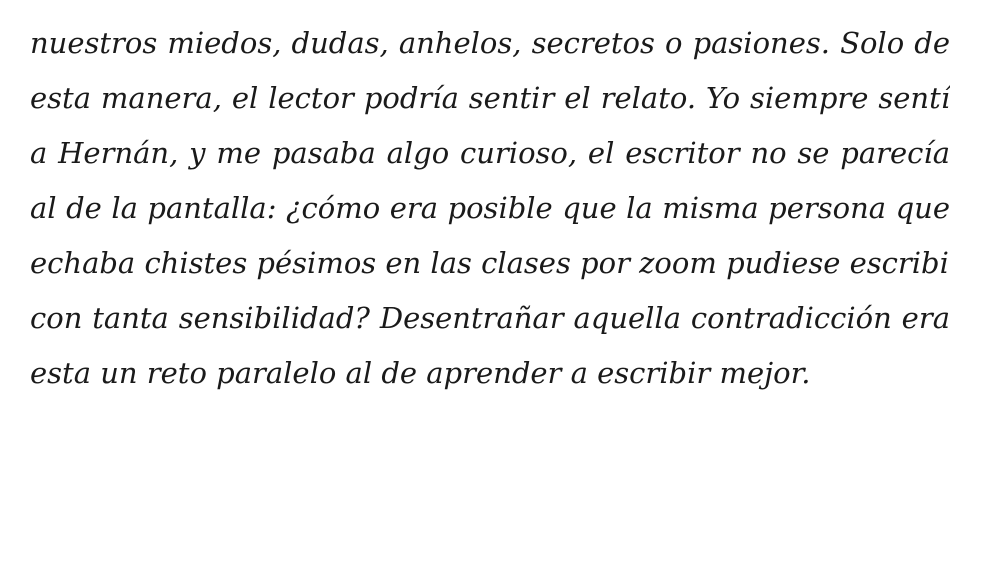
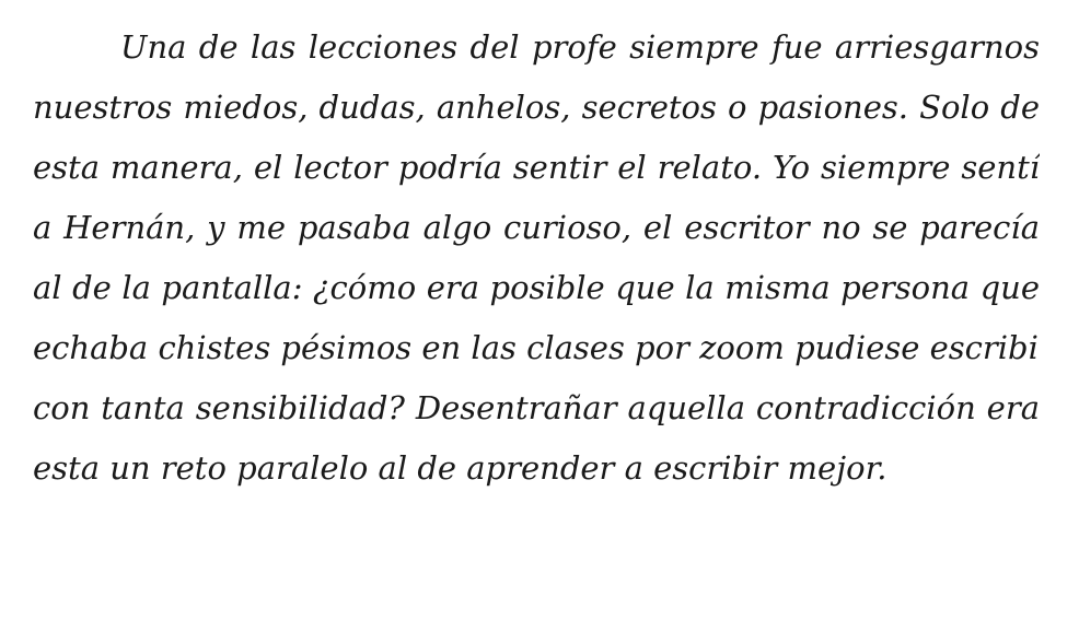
+ Una de las lecciones del profe siempre fue arriesgarnos
  nuestros miedos, dudas, anhelos, secretos o pasiones. Solo de
  esta manera, el lector podría sentir el relato. Yo siempre sentí
  a Hernán, y me pasaba algo curioso, el escritor no se parecía
  al de la pantalla: ¿cómo era posible que la misma persona que
  echaba chistes pésimos en las clases por zoom pudiese escribi
  con tanta sensibilidad? Desentrañar aquella contradicción era
  esta un reto paralelo al de aprender a escribir mejor.
